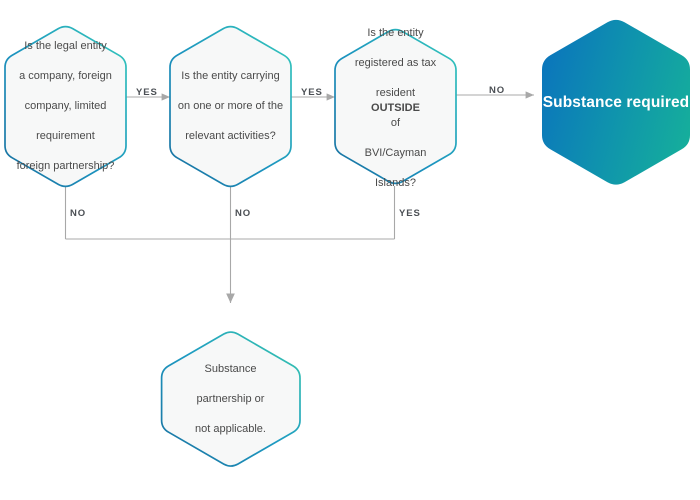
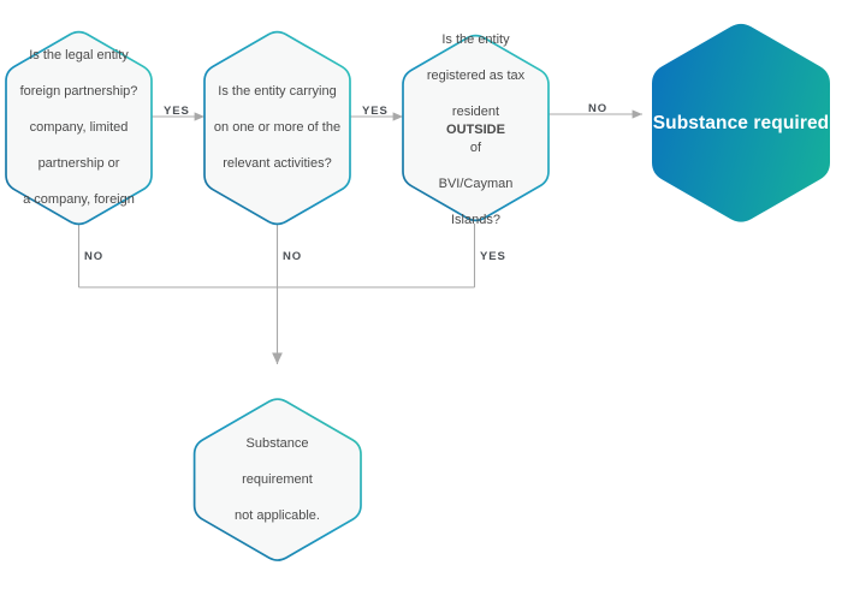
  Is the legal entity
- a company, foreign
+ foreign partnership?
  company, limited
- requirement
+ partnership or
- foreign partnership?
+ a company, foreign
  Is the entity carrying
  on one or more of the
  relevant activities?
  Is the entity
  registered as tax
  resident
  OUTSIDE
  of
  BVI/Cayman
  Islands?
  Substance required
  Substance
- partnership or
+ requirement
  not applicable.
  YES
  YES
  NO
  NO
  NO
  YES
